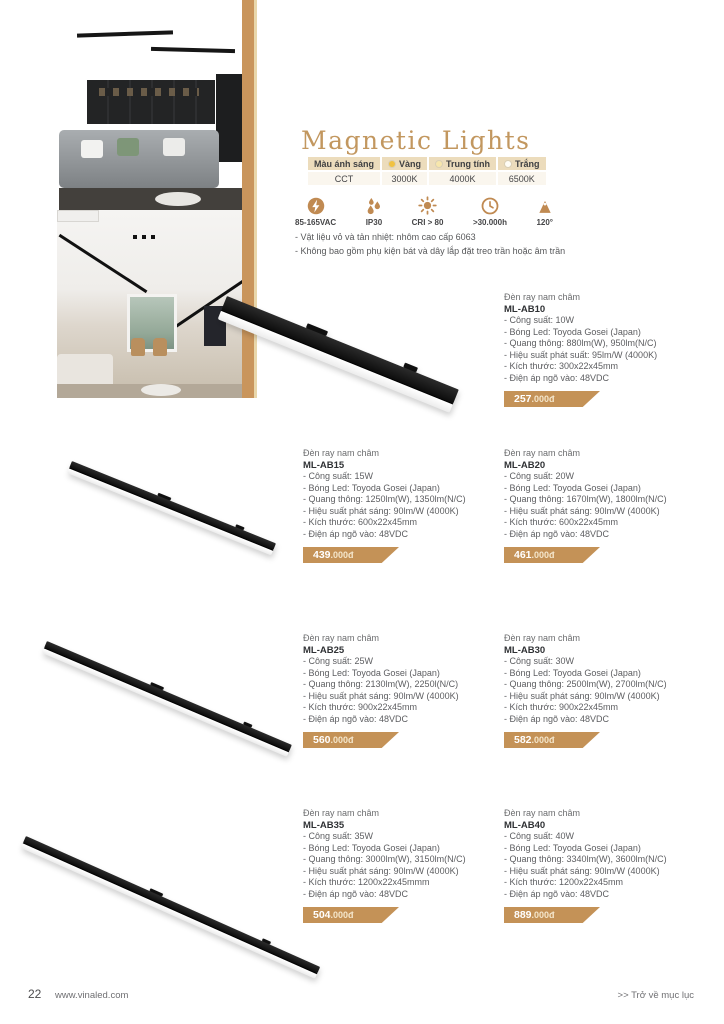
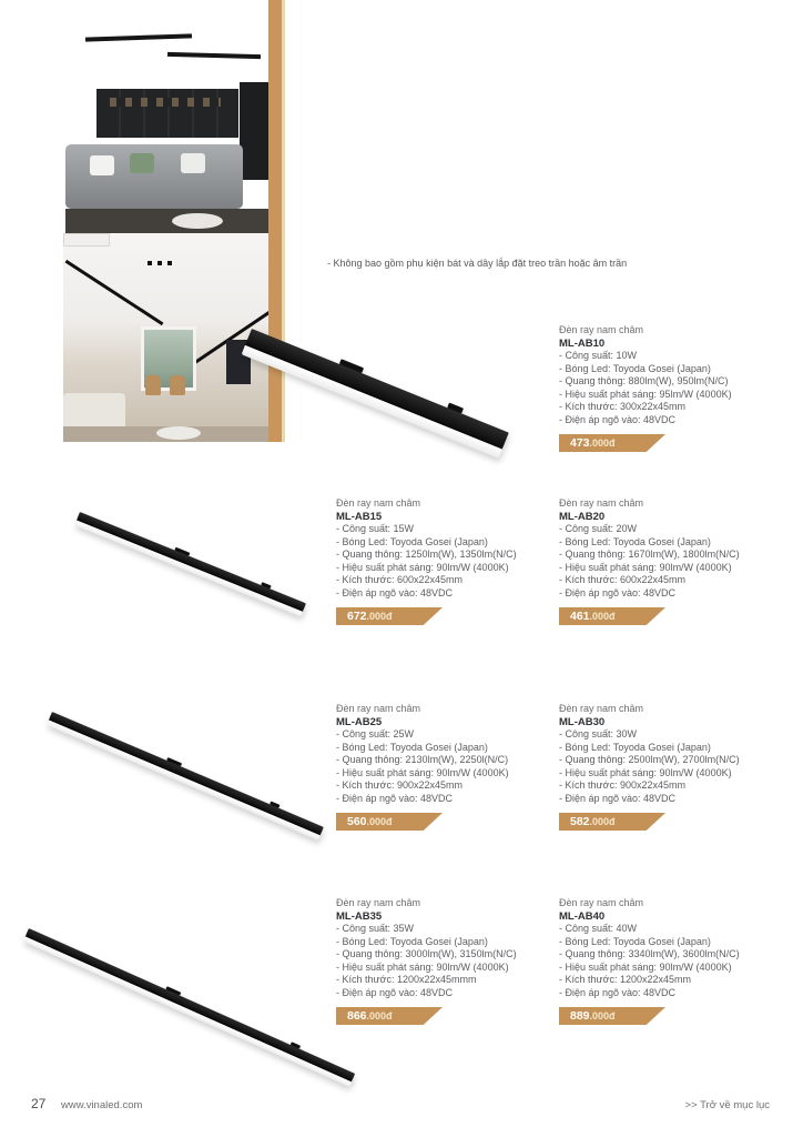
- Magnetic Lights
- Màu ánh sáng	Vàng	Trung tính	Trắng
- CCT	3000K	4000K	6500K
- 85-165VAC
- IP30
- CRI > 80
- >30.000h
- 120°
- - Vật liệu vỏ và tản nhiệt: nhôm cao cấp 6063
  - Không bao gồm phụ kiện bát và dây lắp đặt treo trần hoặc âm trần
  Đèn ray nam châm
  ML-AB10
  - Công suất: 10W
  - Bóng Led: Toyoda Gosei (Japan)
  - Quang thông: 880lm(W), 950lm(N/C)
- - Hiệu suất phát suất: 95lm/W (4000K)
+ - Hiệu suất phát sáng: 95lm/W (4000K)
  - Kích thước: 300x22x45mm
  - Điện áp ngõ vào: 48VDC
- 257.000đ
+ 473.000đ
  Đèn ray nam châm
  ML-AB15
  - Công suất: 15W
  - Bóng Led: Toyoda Gosei (Japan)
  - Quang thông: 1250lm(W), 1350lm(N/C)
  - Hiệu suất phát sáng: 90lm/W (4000K)
  - Kích thước: 600x22x45mm
  - Điện áp ngõ vào: 48VDC
- 439.000đ
+ 672.000đ
  Đèn ray nam châm
  ML-AB20
  - Công suất: 20W
  - Bóng Led: Toyoda Gosei (Japan)
  - Quang thông: 1670lm(W), 1800lm(N/C)
  - Hiệu suất phát sáng: 90lm/W (4000K)
  - Kích thước: 600x22x45mm
  - Điện áp ngõ vào: 48VDC
  461.000đ
  Đèn ray nam châm
  ML-AB25
  - Công suất: 25W
  - Bóng Led: Toyoda Gosei (Japan)
  - Quang thông: 2130lm(W), 2250l(N/C)
  - Hiệu suất phát sáng: 90lm/W (4000K)
  - Kích thước: 900x22x45mm
  - Điện áp ngõ vào: 48VDC
  560.000đ
  Đèn ray nam châm
  ML-AB30
  - Công suất: 30W
  - Bóng Led: Toyoda Gosei (Japan)
  - Quang thông: 2500lm(W), 2700lm(N/C)
  - Hiệu suất phát sáng: 90lm/W (4000K)
  - Kích thước: 900x22x45mm
  - Điện áp ngõ vào: 48VDC
  582.000đ
  Đèn ray nam châm
  ML-AB35
  - Công suất: 35W
  - Bóng Led: Toyoda Gosei (Japan)
  - Quang thông: 3000lm(W), 3150lm(N/C)
  - Hiệu suất phát sáng: 90lm/W (4000K)
  - Kích thước: 1200x22x45mmm
  - Điện áp ngõ vào: 48VDC
- 504.000đ
+ 866.000đ
  Đèn ray nam châm
  ML-AB40
  - Công suất: 40W
  - Bóng Led: Toyoda Gosei (Japan)
  - Quang thông: 3340lm(W), 3600lm(N/C)
  - Hiệu suất phát sáng: 90lm/W (4000K)
  - Kích thước: 1200x22x45mm
  - Điện áp ngõ vào: 48VDC
  889.000đ
- 22
+ 27
  www.vinaled.com
  >> Trở về mục lục
